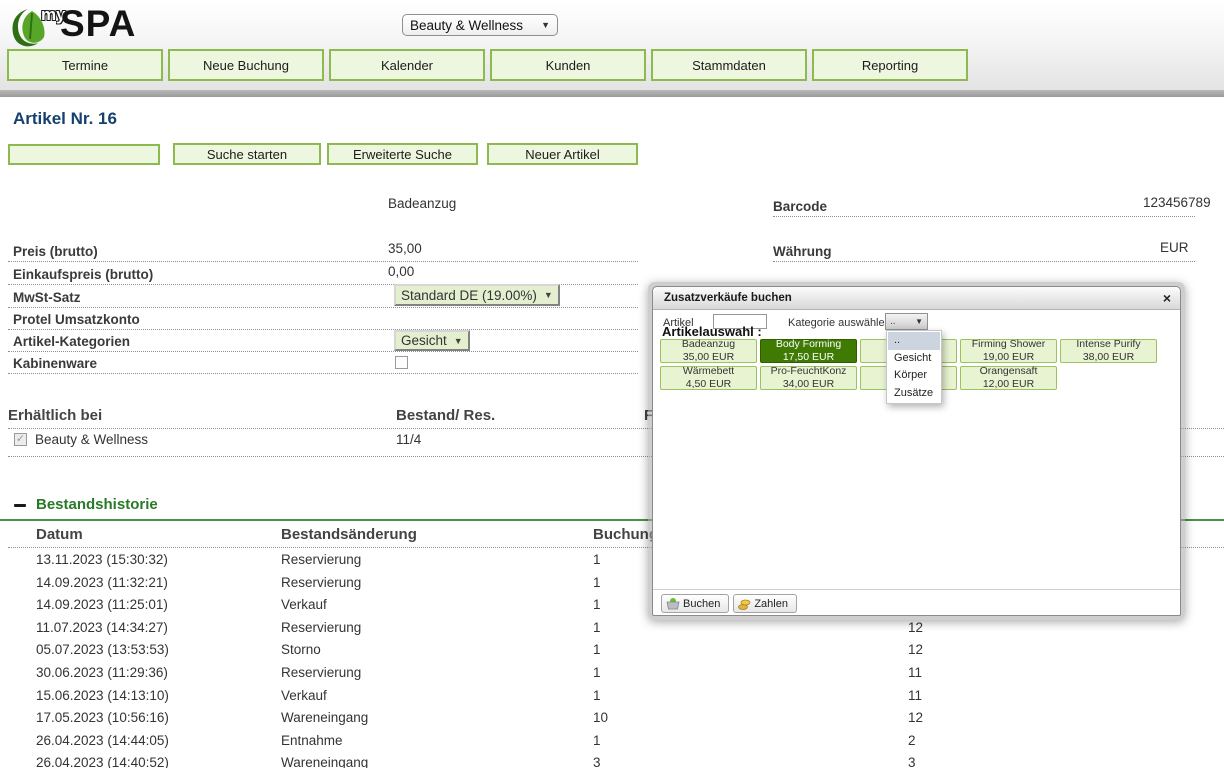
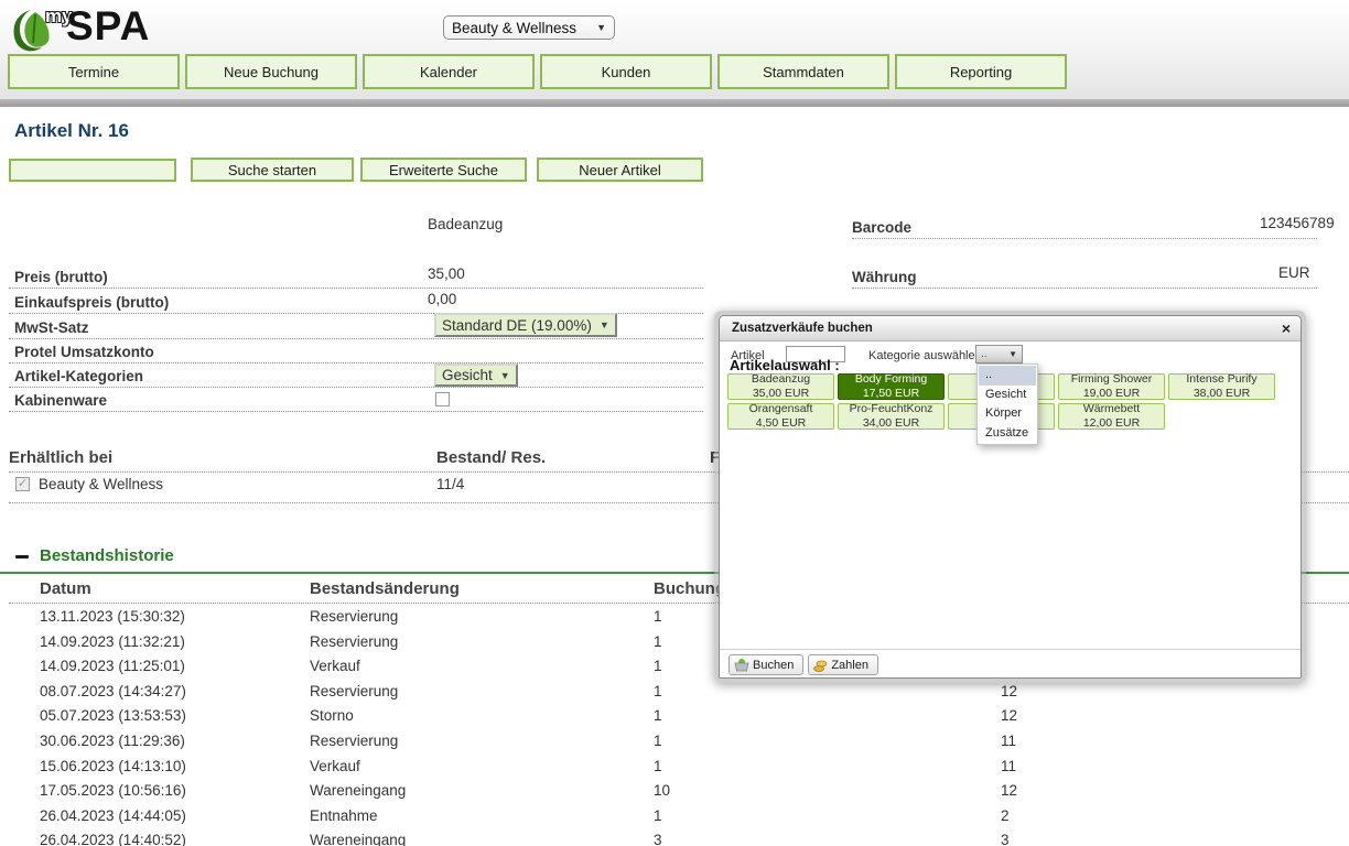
  my
  SPA
  Beauty & Wellness
  ▼
  Termine
  Neue Buchung
  Kalender
  Kunden
  Stammdaten
  Reporting
  Artikel Nr. 16
  Suche starten
  Erweiterte Suche
  Neuer Artikel
  Badeanzug
  Preis (brutto)
  35,00
  Einkaufspreis (brutto)
  0,00
  MwSt-Satz
  Standard DE (19.00%)
  ▼
  Protel Umsatzkonto
  Artikel-Kategorien
  Gesicht
  ▼
  Kabinenware
  Barcode
  123456789
  Währung
  EUR
  Erhältlich bei
  Bestand/ Res.
  F
  ✓
  Beauty & Wellness
  11/4
  Bestandshistorie
  Datum
  Bestandsänderung
  Buchun
  13.11.2023 (15:30:32)
  Reservierung
  1
  14.09.2023 (11:32:21)
  Reservierung
  1
  14.09.2023 (11:25:01)
  Verkauf
  1
- 11.07.2023 (14:34:27)
+ 08.07.2023 (14:34:27)
  Reservierung
  1
  12
  05.07.2023 (13:53:53)
  Storno
  1
  12
  30.06.2023 (11:29:36)
  Reservierung
  1
  11
  15.06.2023 (14:13:10)
  Verkauf
  1
  11
  17.05.2023 (10:56:16)
  Wareneingang
  10
  12
  26.04.2023 (14:44:05)
  Entnahme
  1
  2
  26.04.2023 (14:40:52)
  Wareneingang
  3
  3
  Zusatzverkäufe buchen
  ×
  Artikel
  Kategorie auswähle
  ..
  ▼
  ..
  Gesicht
  Körper
  Zusätze
  Artikelauswahl :
  Badeanzug
  35,00 EUR
  Body Forming
  17,50 EUR
  Firming Shower
  19,00 EUR
  Intense Purify
  38,00 EUR
- Wärmebett
+ Orangensaft
  4,50 EUR
  Pro-FeuchtKonz
  34,00 EUR
- Orangensaft
+ Wärmebett
  12,00 EUR
  Buchen
  Zahlen
